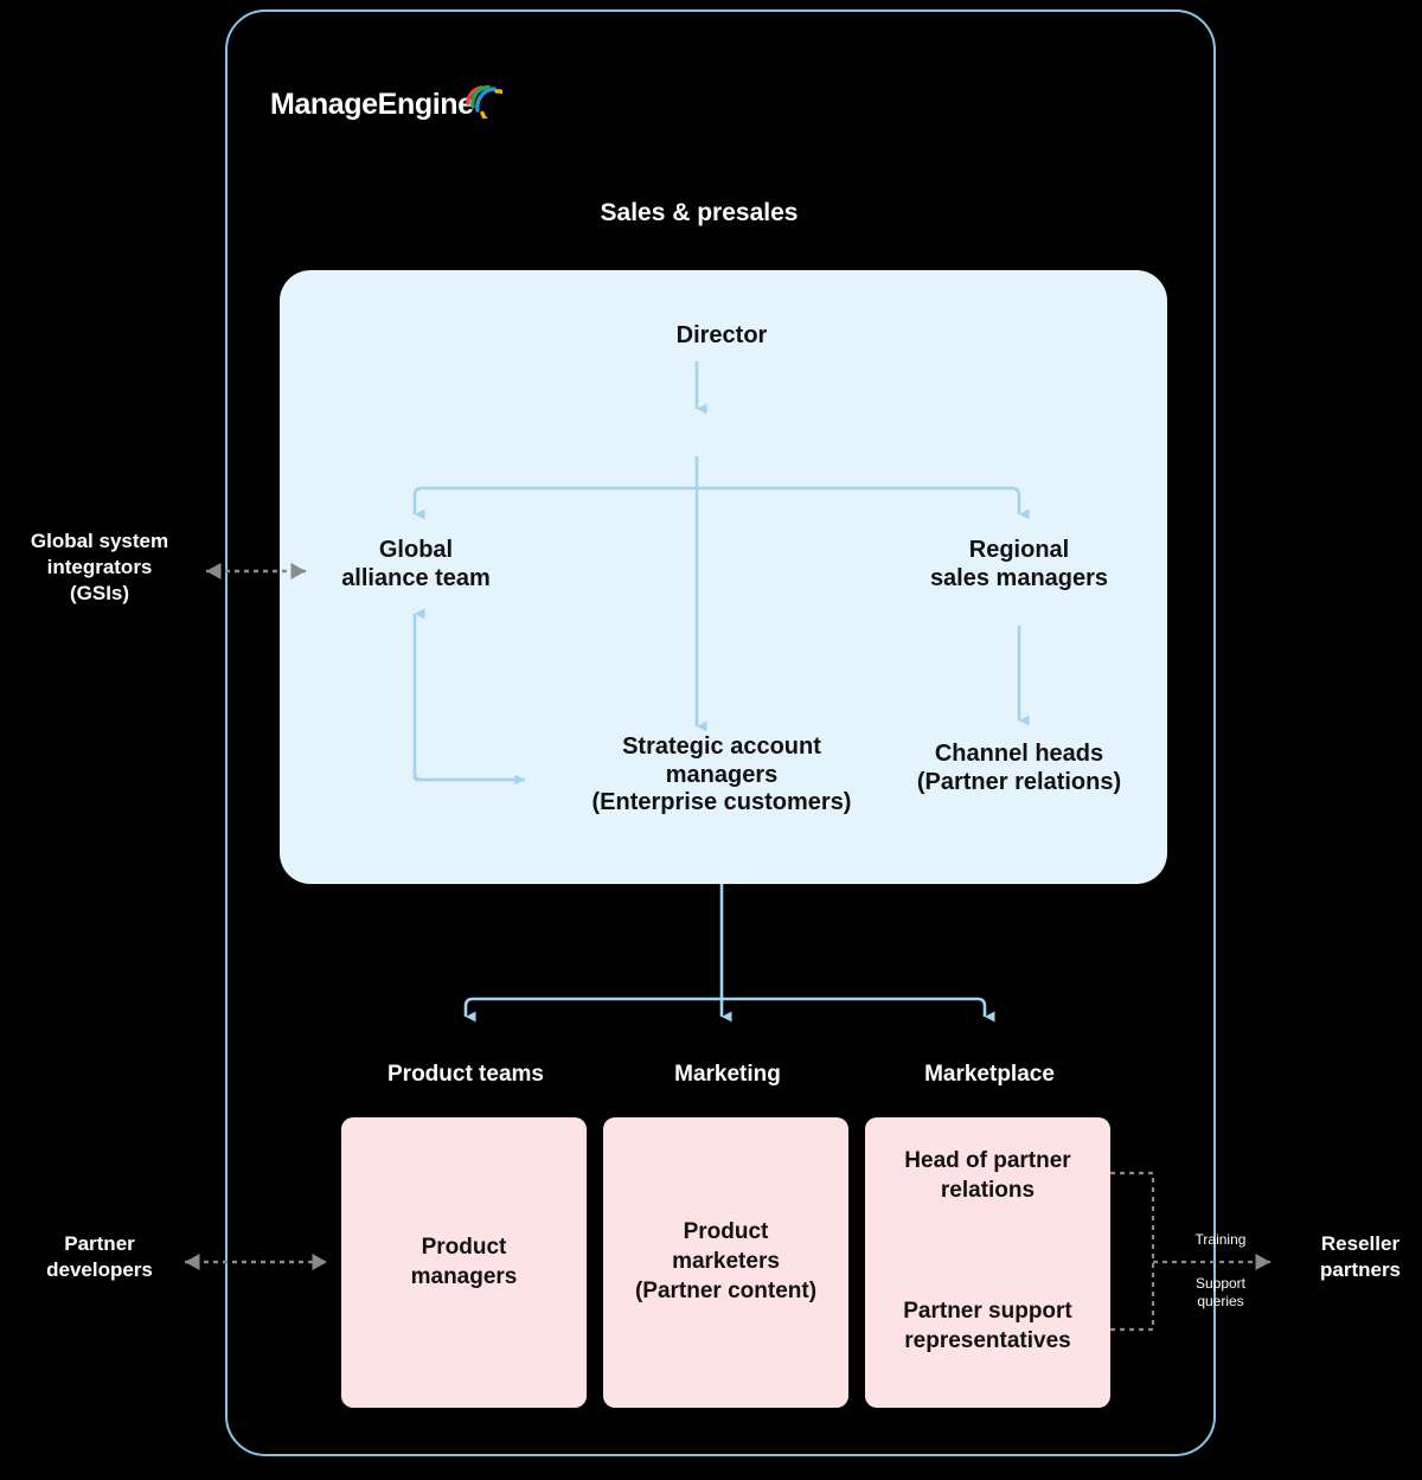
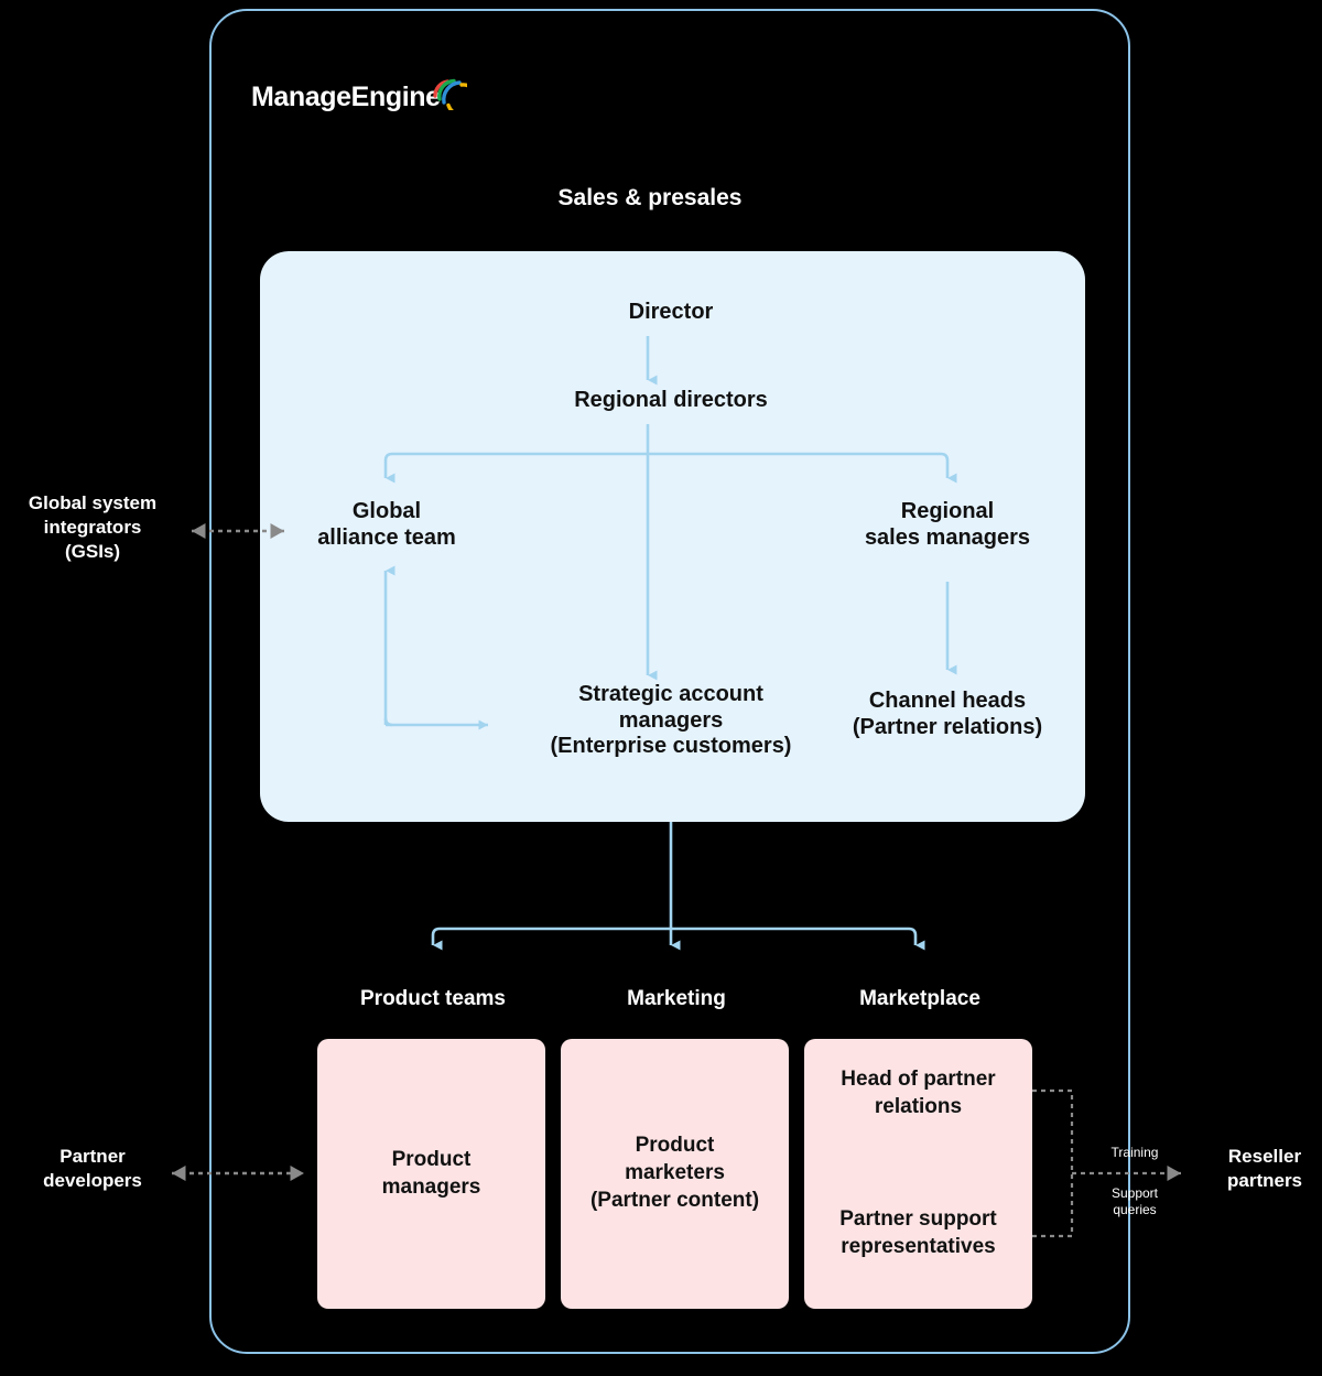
  ManageEngine
  Sales & presales
  Director
+ Regional directors
  Global
  alliance team
  Regional
  sales managers
  Strategic account
  managers
  (Enterprise customers)
  Channel heads
  (Partner relations)
  Global system
  integrators
  (GSIs)
  Partner
  developers
  Reseller
  partners
  Training
  Support
  queries
  Product teams
  Marketing
  Marketplace
  Product
  managers
  Product
  marketers
  (Partner content)
  Head of partner
  relations
  Partner support
  representatives
